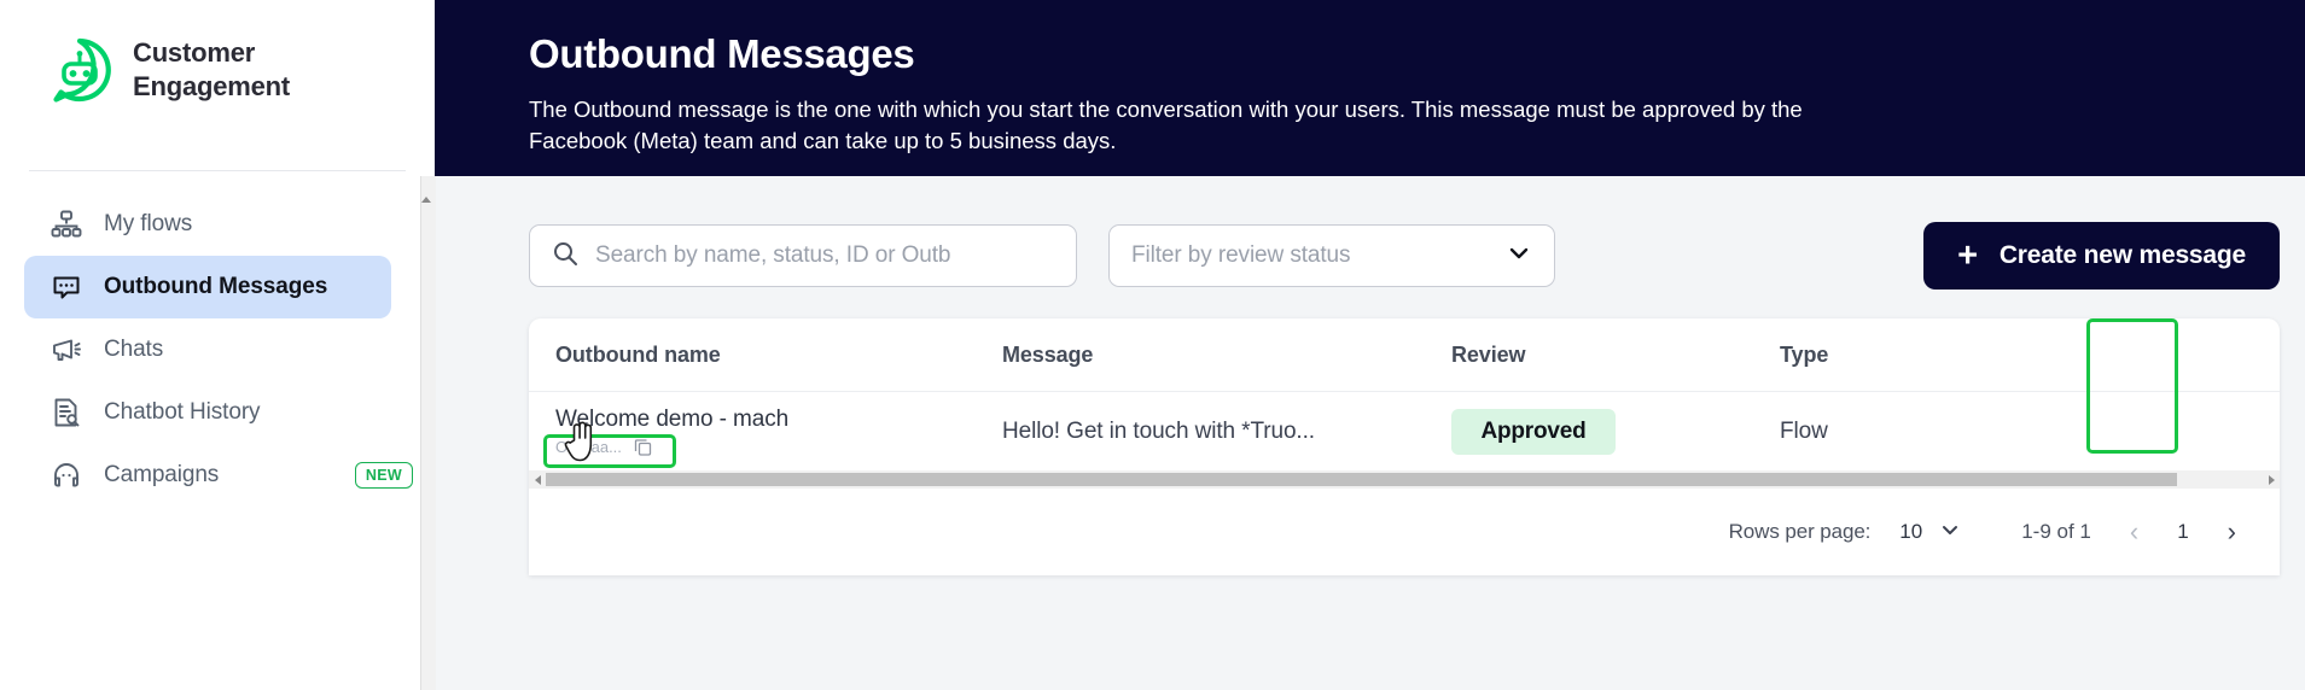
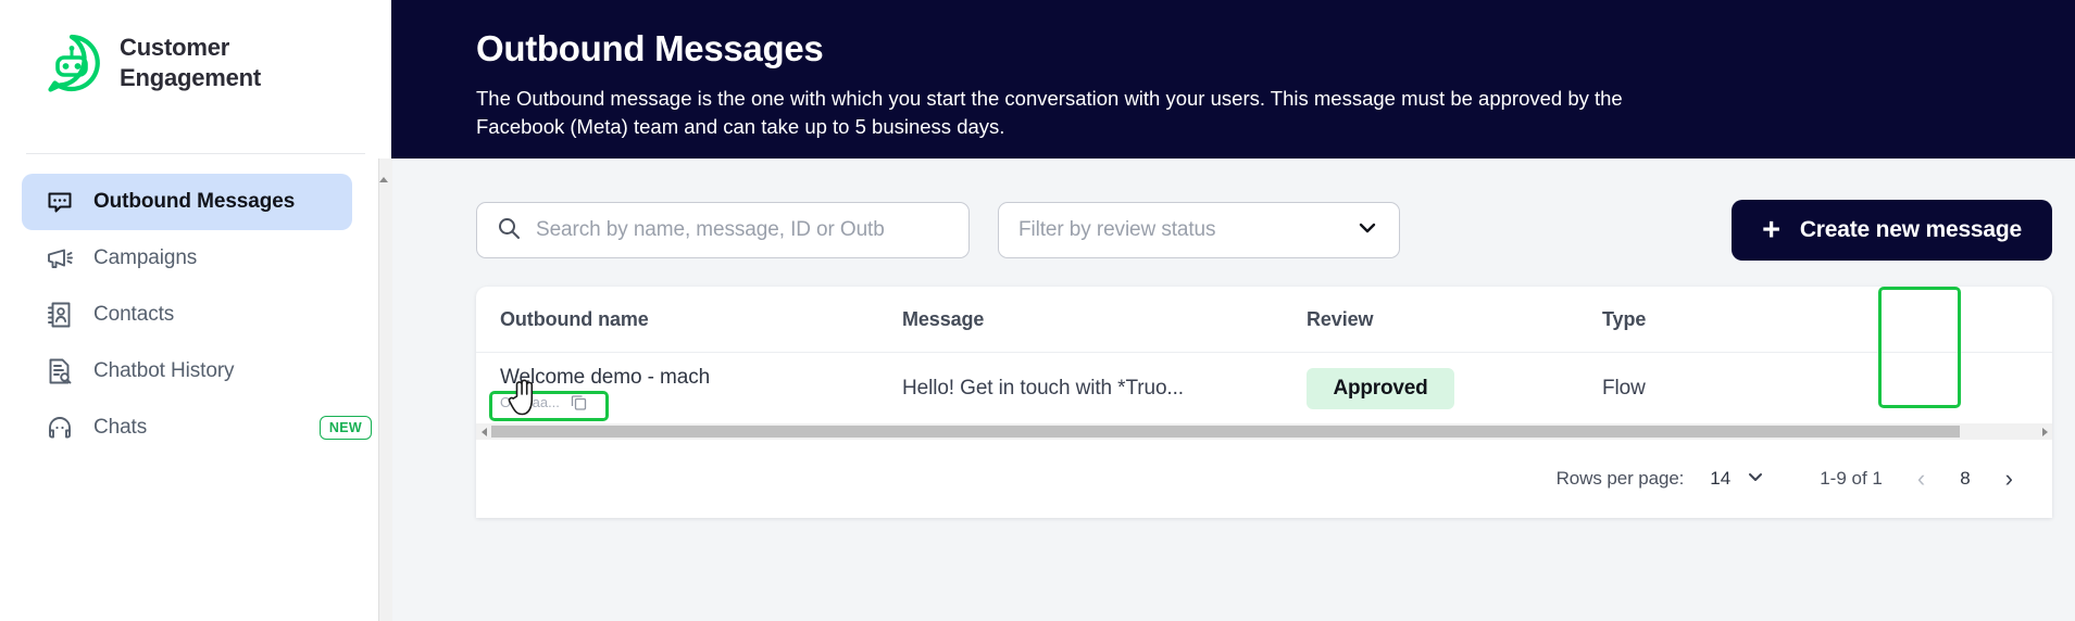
  Customer Engagement
- My flows
  Outbound Messages
- Chats
+ Campaigns
+ Contacts
  Chatbot History
- Campaigns
+ Chats
  NEW
  Outbound Messages
  The Outbound message is the one with which you start the conversation with your users. This message must be approved by the Facebook (Meta) team and can take up to 5 business days.
- Search by name, status, ID or Outb
+ Search by name, message, ID or Outb
  Filter by review status
  +
  Create new message
  Outbound name
  Message
  Review
  Type
  Welcome demo - mach
  Hello! Get in touch with *Truo...
  Approved
  Flow
  Rows per page:
- 10
+ 14
  1-9 of 1
  ‹
- 1
+ 8
  ›
